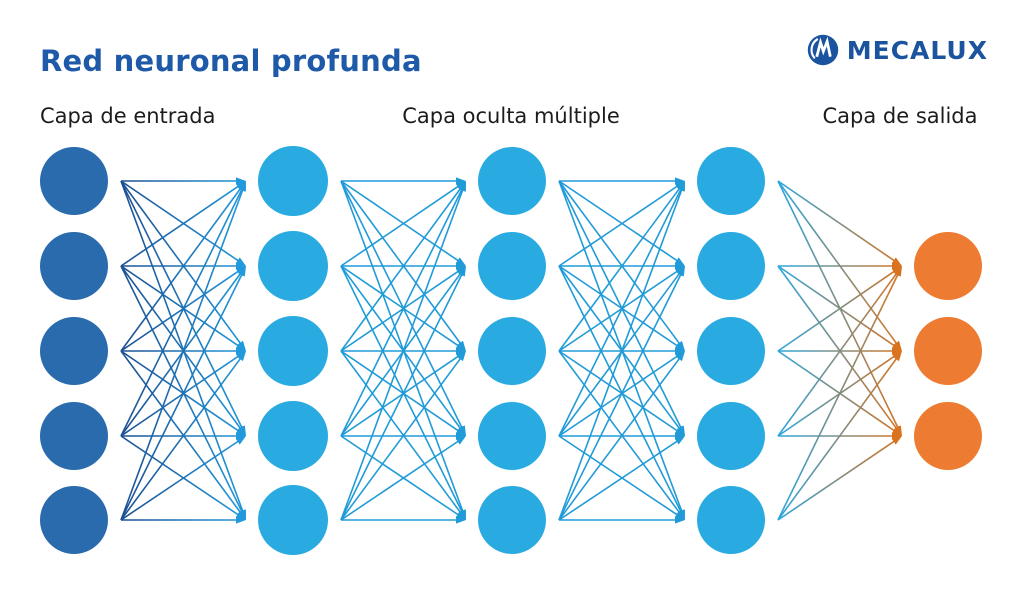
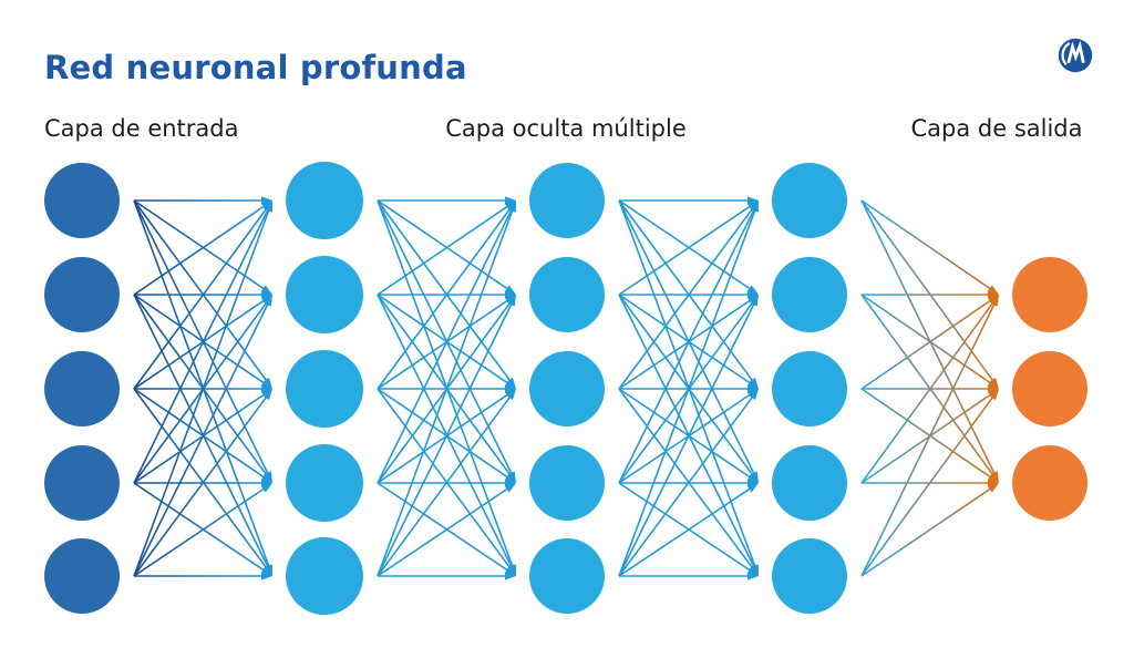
  Red neuronal profunda
- MECALUX
  Capa de entrada
  Capa oculta múltiple
  Capa de salida
